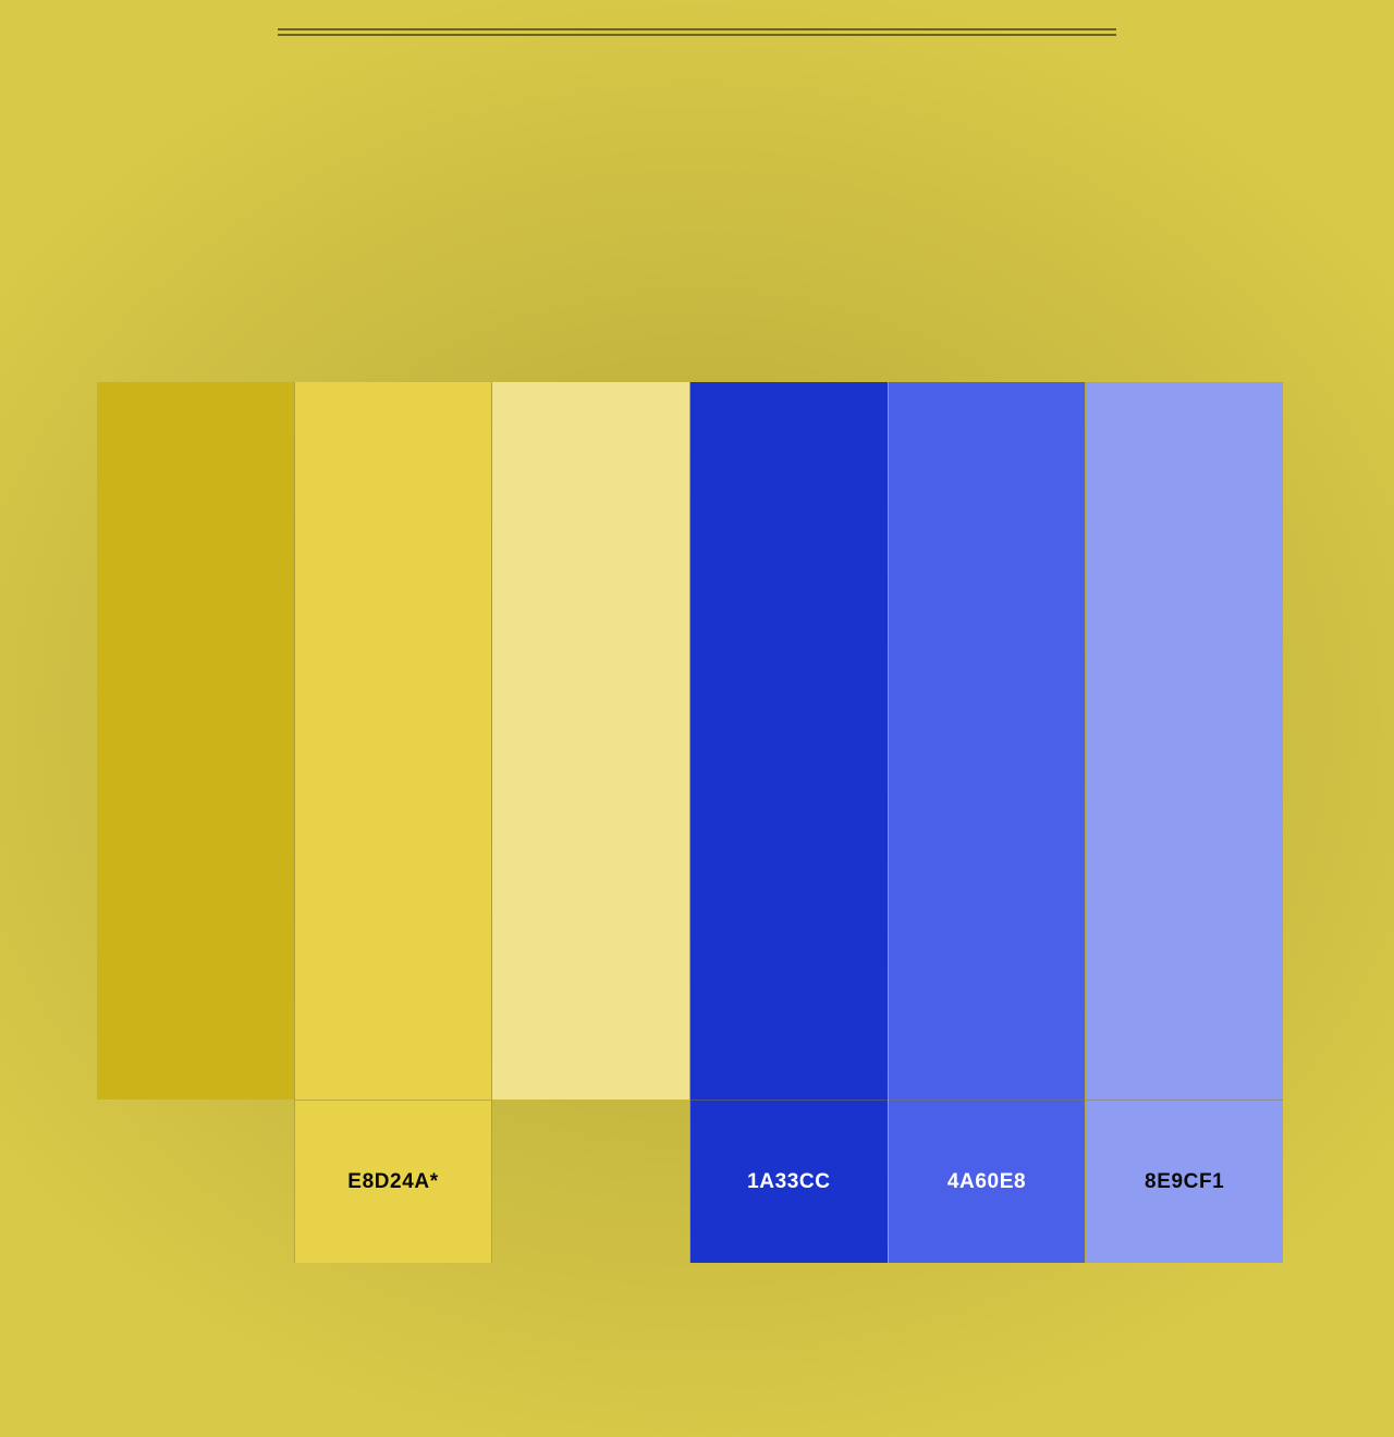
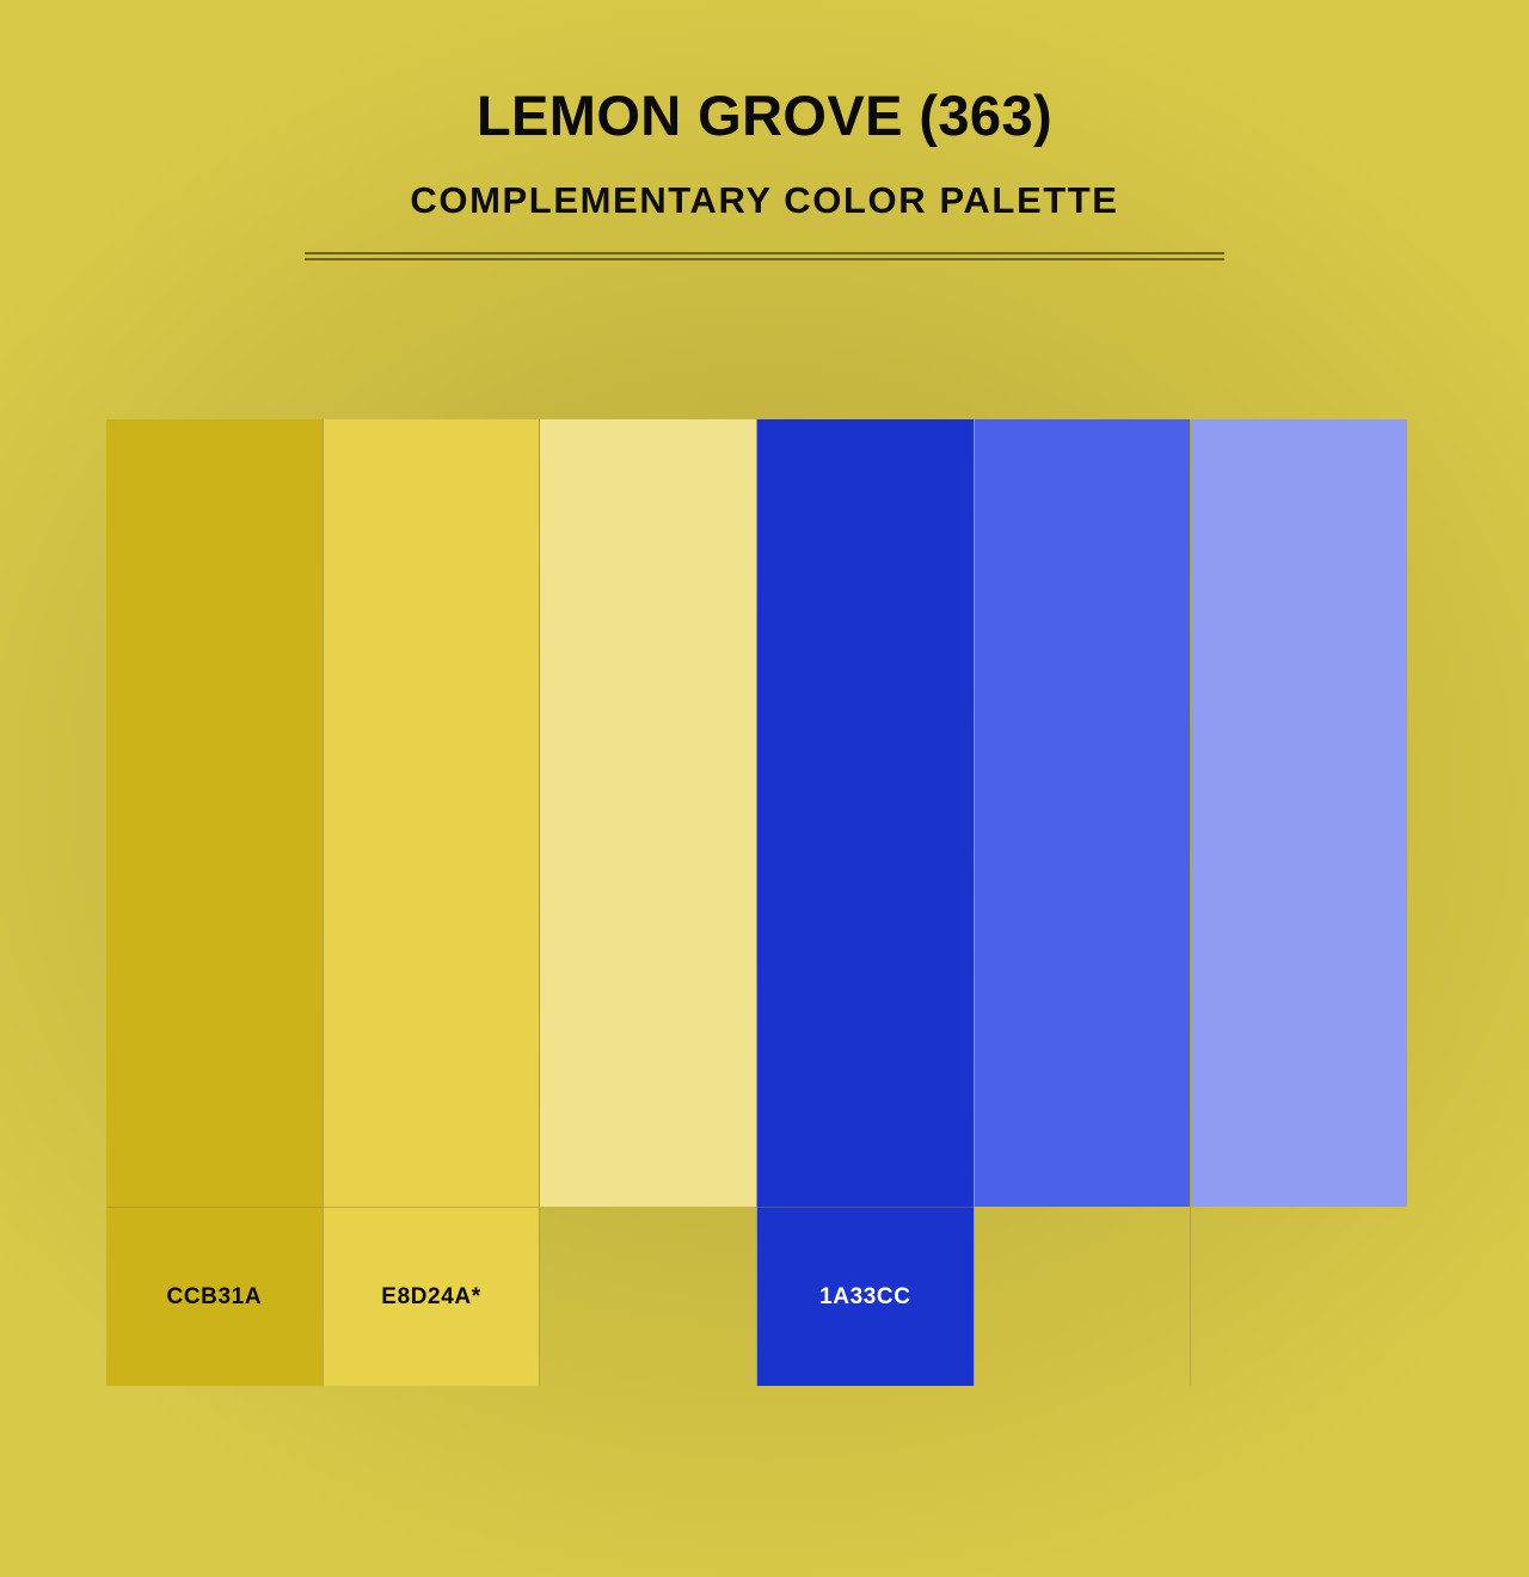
+ LEMON GROVE (363)
+ COMPLEMENTARY COLOR PALETTE
+ CCB31A
  E8D24A*
  1A33CC
- 4A60E8
- 8E9CF1
